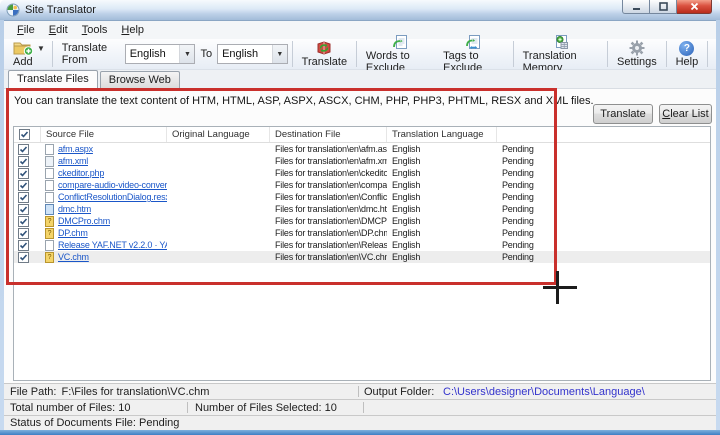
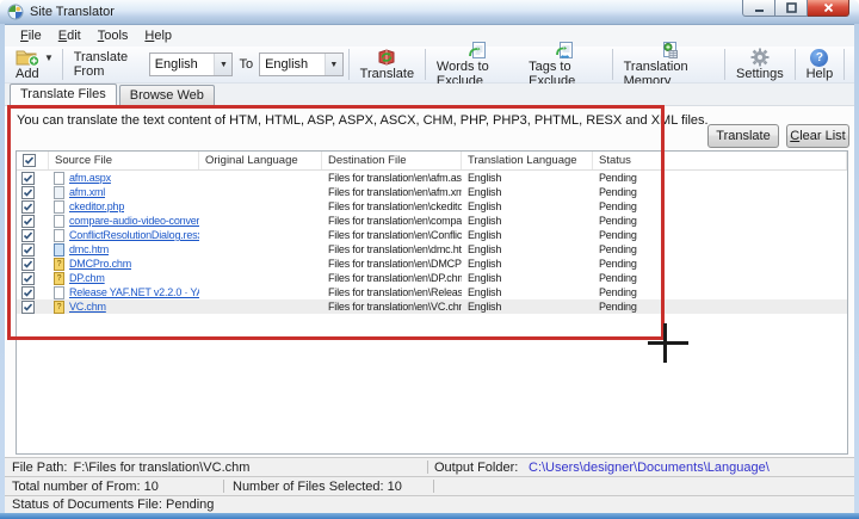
  Site Translator
  File
  Edit
  Tools
  Help
  ▼
  Add
  Translate From
  English
  To
  English
  Translate
  Words to Exclude
  Tags to Exclude
  Translation Memory
  Settings
  ?
  Help
  Translate Files
  Browse Web
  You can translate the text content of HTM, HTML, ASP, ASPX, ASCX, CHM, PHP, PHP3, PHTML, RESX and XML files.
  Translate
  Clear List
  Source File
  Original Language
  Destination File
  Translation Language
+ Status
  afm.aspx
  Files for translation\en\afm.as
  English
  Pending
  afm.xml
  Files for translation\en\afm.xm
  English
  Pending
  ckeditor.php
  Files for translation\en\ckedito
  English
  Pending
  compare-audio-video-conver
  Files for translation\en\compa
  English
  Pending
  ConflictResolutionDialog.res
  Files for translation\en\Conflic
  English
  Pending
  dmc.htm
  Files for translation\en\dmc.ht
  English
  Pending
  DMCPro.chm
  Files for translation\en\DMCP
  English
  Pending
  DP.chm
  Files for translation\en\DP.ch
  English
  Pending
  Release YAF.NET v2.2.0 · Y
  Files for translation\en\Releas
  English
  Pending
  VC.chm
  Files for translation\en\VC.ch
  English
  Pending
  File Path:
  F:\Files for translation\VC.chm
  Output Folder:
  C:\Users\designer\Documents\Language\
- Total number of Files: 10
+ Total number of From: 10
  Number of Files Selected: 10
  Status of Documents File: Pending
